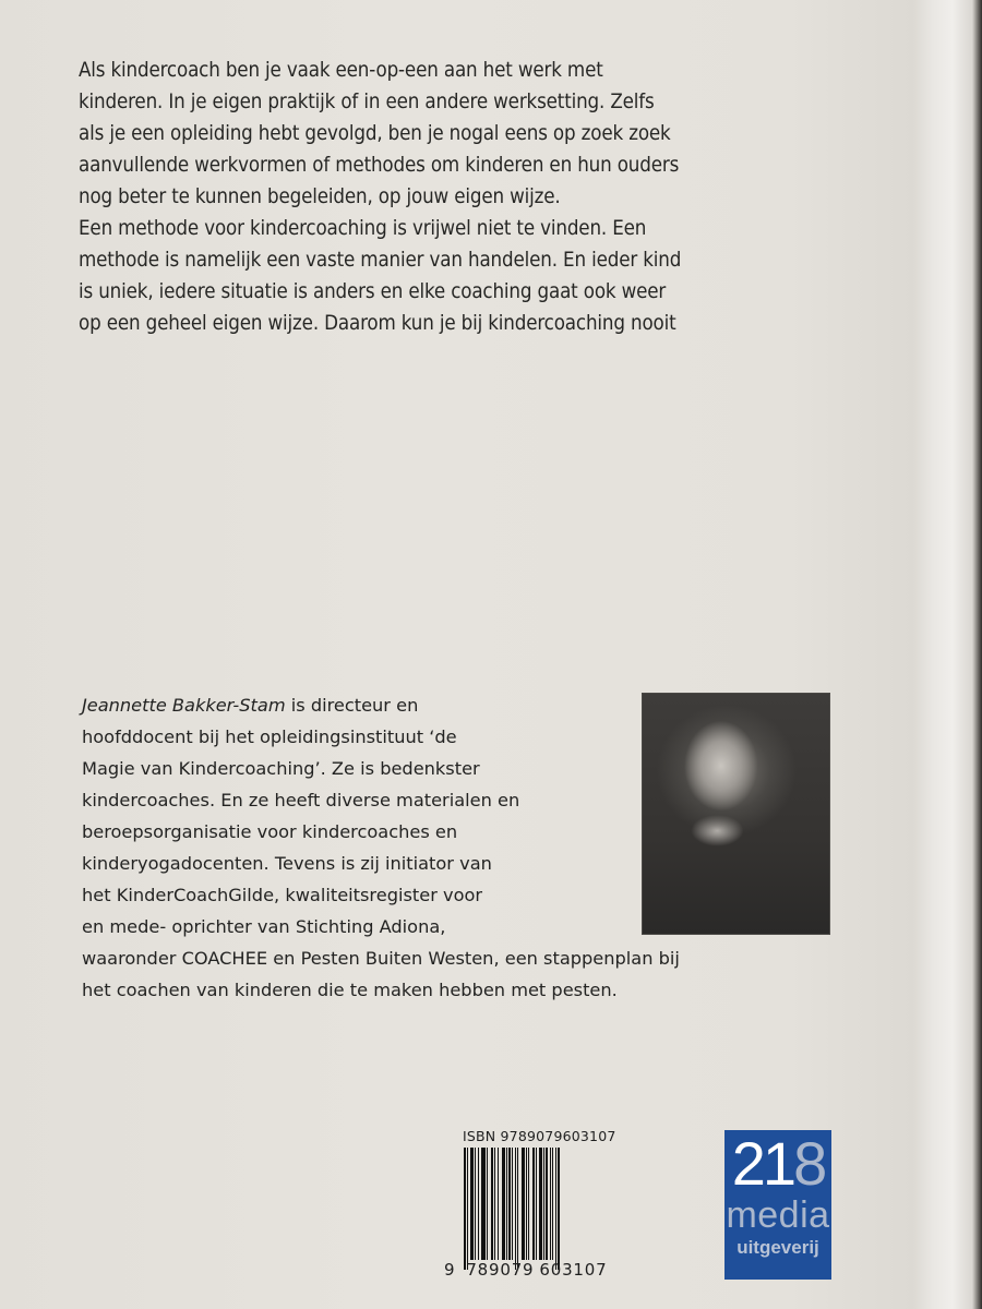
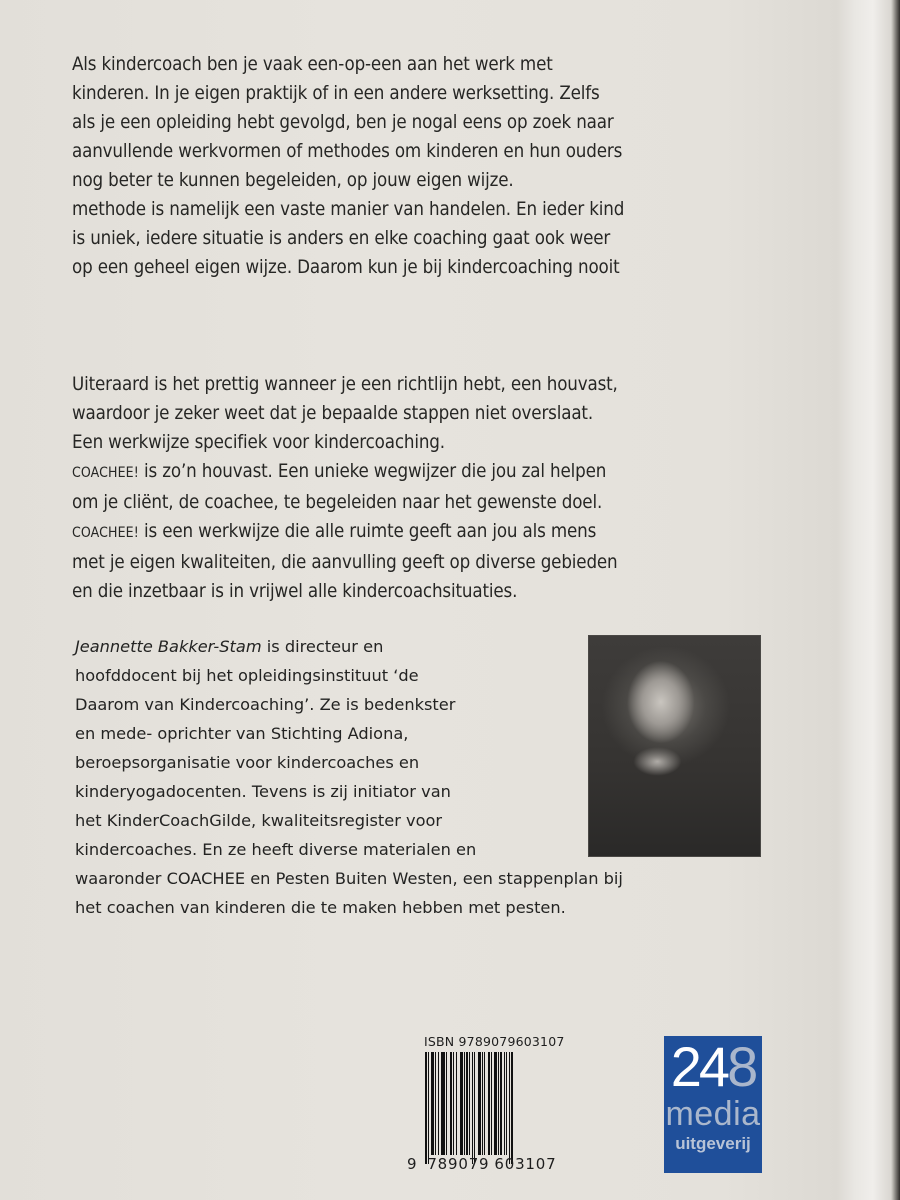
  Als kindercoach ben je vaak een-op-een aan het werk met
  kinderen. In je eigen praktijk of in een andere werksetting. Zelfs
- als je een opleiding hebt gevolgd, ben je nogal eens op zoek zoek
+ als je een opleiding hebt gevolgd, ben je nogal eens op zoek naar
  aanvullende werkvormen of methodes om kinderen en hun ouders
  nog beter te kunnen begeleiden, op jouw eigen wijze.
- Een methode voor kindercoaching is vrijwel niet te vinden. Een
  methode is namelijk een vaste manier van handelen. En ieder kind
  is uniek, iedere situatie is anders en elke coaching gaat ook weer
  op een geheel eigen wijze. Daarom kun je bij kindercoaching nooit
+ Uiteraard is het prettig wanneer je een richtlijn hebt, een houvast,
+ waardoor je zeker weet dat je bepaalde stappen niet overslaat.
+ Een werkwijze specifiek voor kindercoaching.
+ COACHEE! is zo’n houvast. Een unieke wegwijzer die jou zal helpen
+ om je cliënt, de coachee, te begeleiden naar het gewenste doel.
+ COACHEE! is een werkwijze die alle ruimte geeft aan jou als mens
+ met je eigen kwaliteiten, die aanvulling geeft op diverse gebieden
+ en die inzetbaar is in vrijwel alle kindercoachsituaties.
  Jeannette Bakker-Stam is directeur en
  hoofddocent bij het opleidingsinstituut ‘de
- Magie van Kindercoaching’. Ze is bedenkster
+ Daarom van Kindercoaching’. Ze is bedenkster
- kindercoaches. En ze heeft diverse materialen en
+ en mede- oprichter van Stichting Adiona,
  beroepsorganisatie voor kindercoaches en
  kinderyogadocenten. Tevens is zij initiator van
  het KinderCoachGilde, kwaliteitsregister voor
- en mede- oprichter van Stichting Adiona,
+ kindercoaches. En ze heeft diverse materialen en
  waaronder COACHEE en Pesten Buiten Westen, een stappenplan bij
  het coachen van kinderen die te maken hebben met pesten.
  ISBN 9789079603107
  9
  789079
  603107
- 218
+ 248
  media
  uitgeverij
